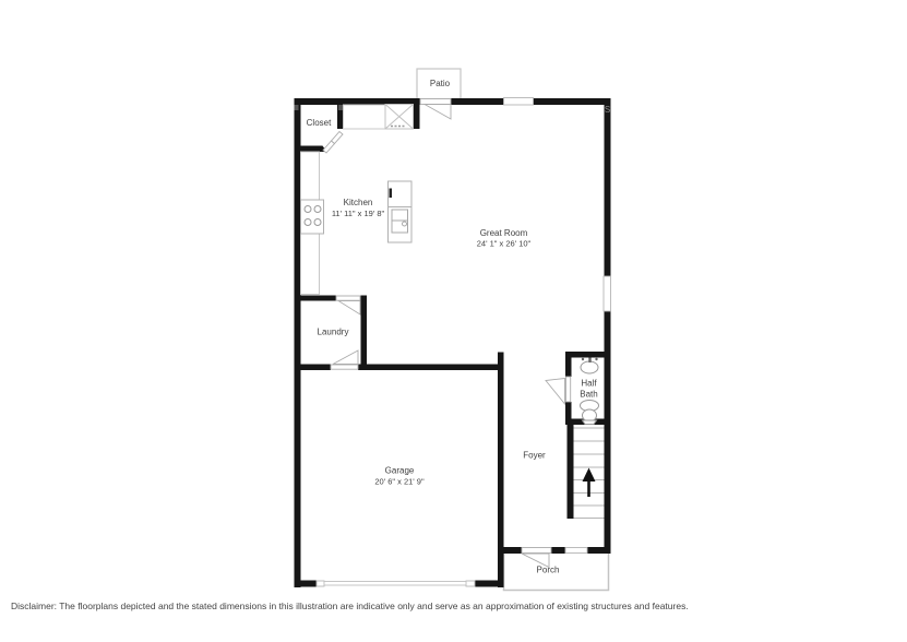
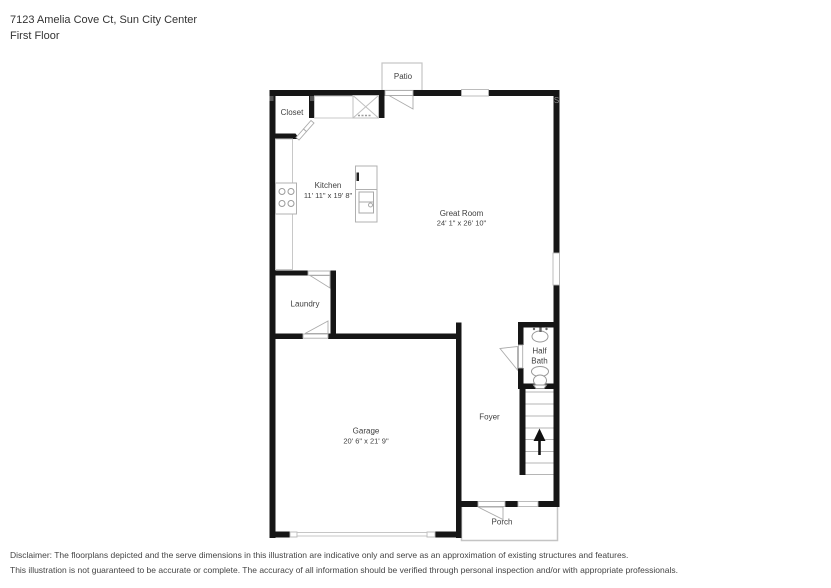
+ 7123 Amelia Cove Ct, Sun City Center
+ First Floor
  Patio
  Closet
  Kitchen
  11' 11" x 19' 8"
  Great Room
  24' 1" x 26' 10"
  Laundry
  Half
  Bath
  Foyer
  Garage
  20' 6" x 21' 9"
  Porch
  S
- Disclaimer: The floorplans depicted and the stated dimensions in this illustration are indicative only and serve as an approximation of existing structures and features.
+ Disclaimer: The floorplans depicted and the serve dimensions in this illustration are indicative only and serve as an approximation of existing structures and features.
+ This illustration is not guaranteed to be accurate or complete. The accuracy of all information should be verified through personal inspection and/or with appropriate professionals.
